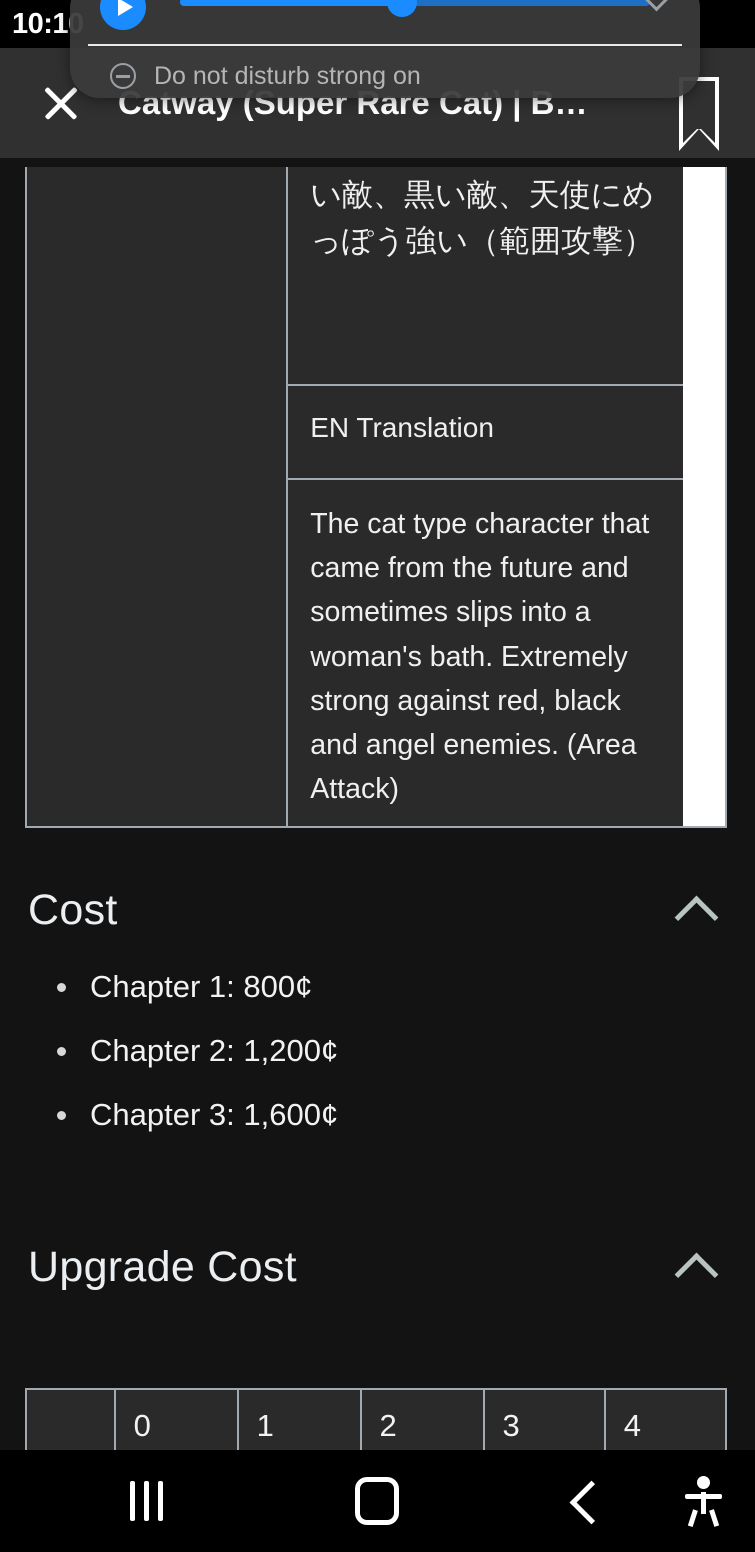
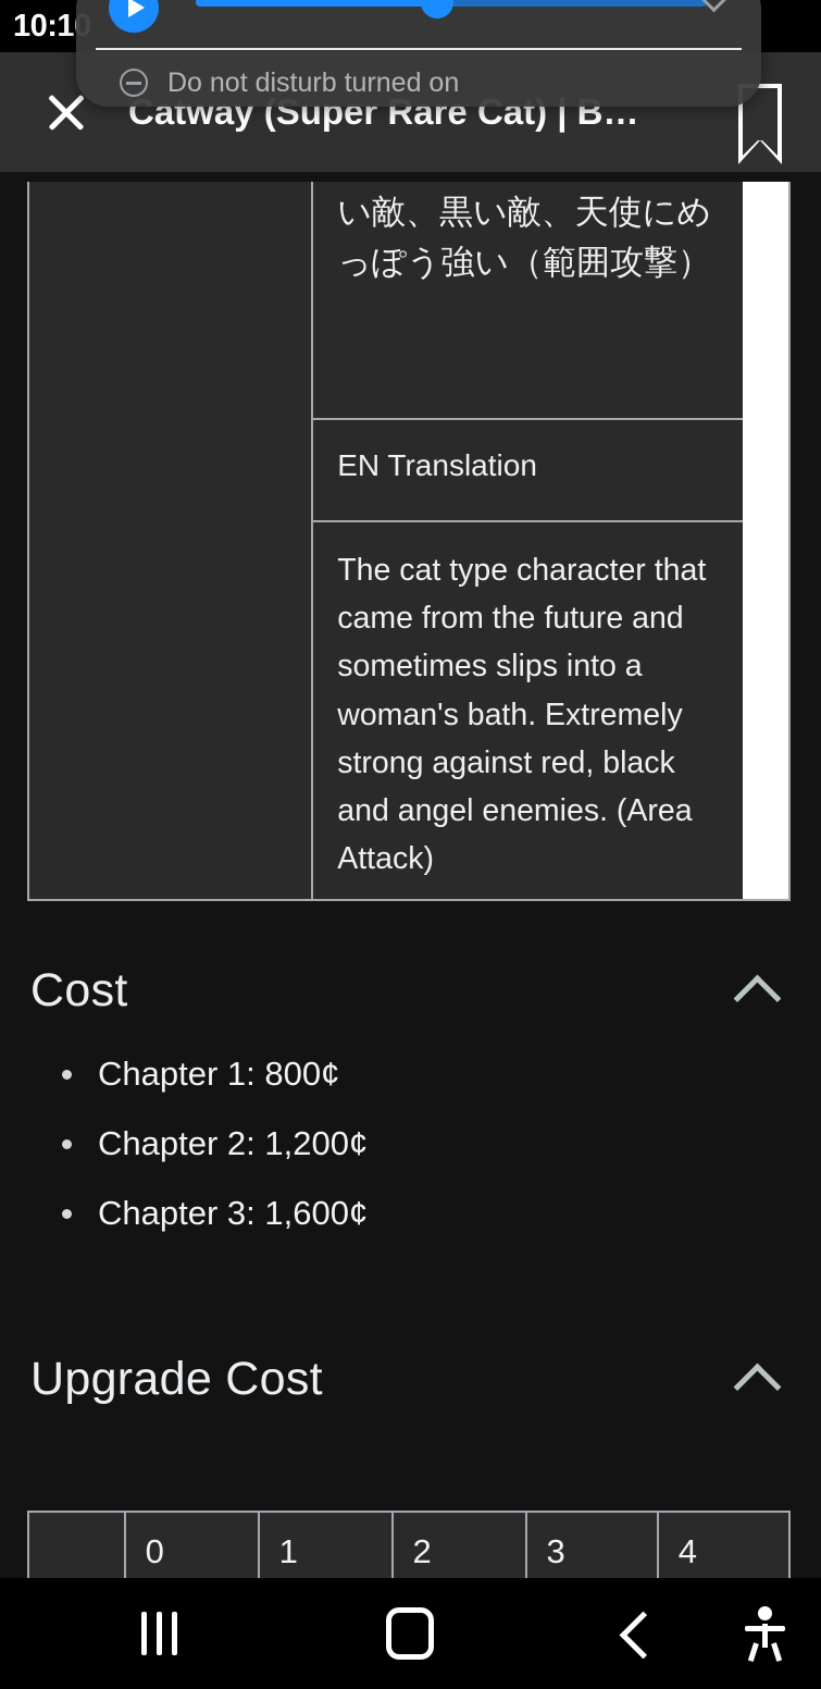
  10:1
- Do not disturb strong on
+ Do not disturb turned on
  Catway (Super Rare Cat) | B…
  い敵、黒い敵、天使にめっぽう強い（範囲攻撃）
  EN Translation
  The cat type character that came from the future and sometimes slips into a woman's bath. Extremely strong against red, black and angel enemies. (Area Attack)
  Cost
  Chapter 1: 800¢
  Chapter 2: 1,200¢
  Chapter 3: 1,600¢
  Upgrade Cost
  0
  1
  2
  3
  4
